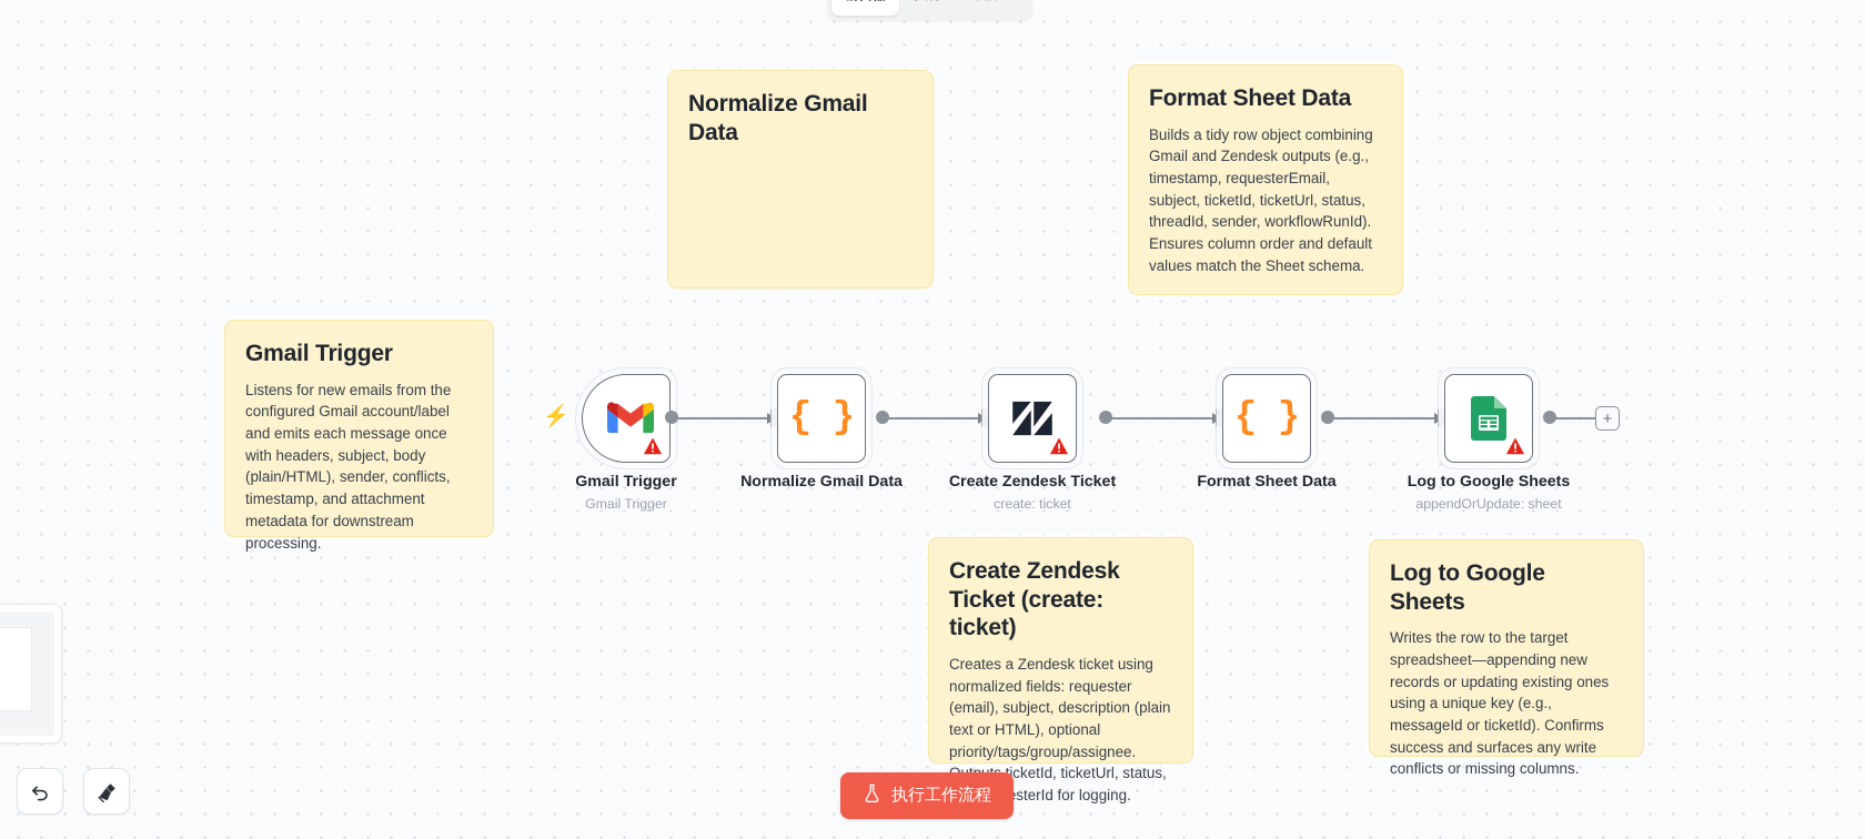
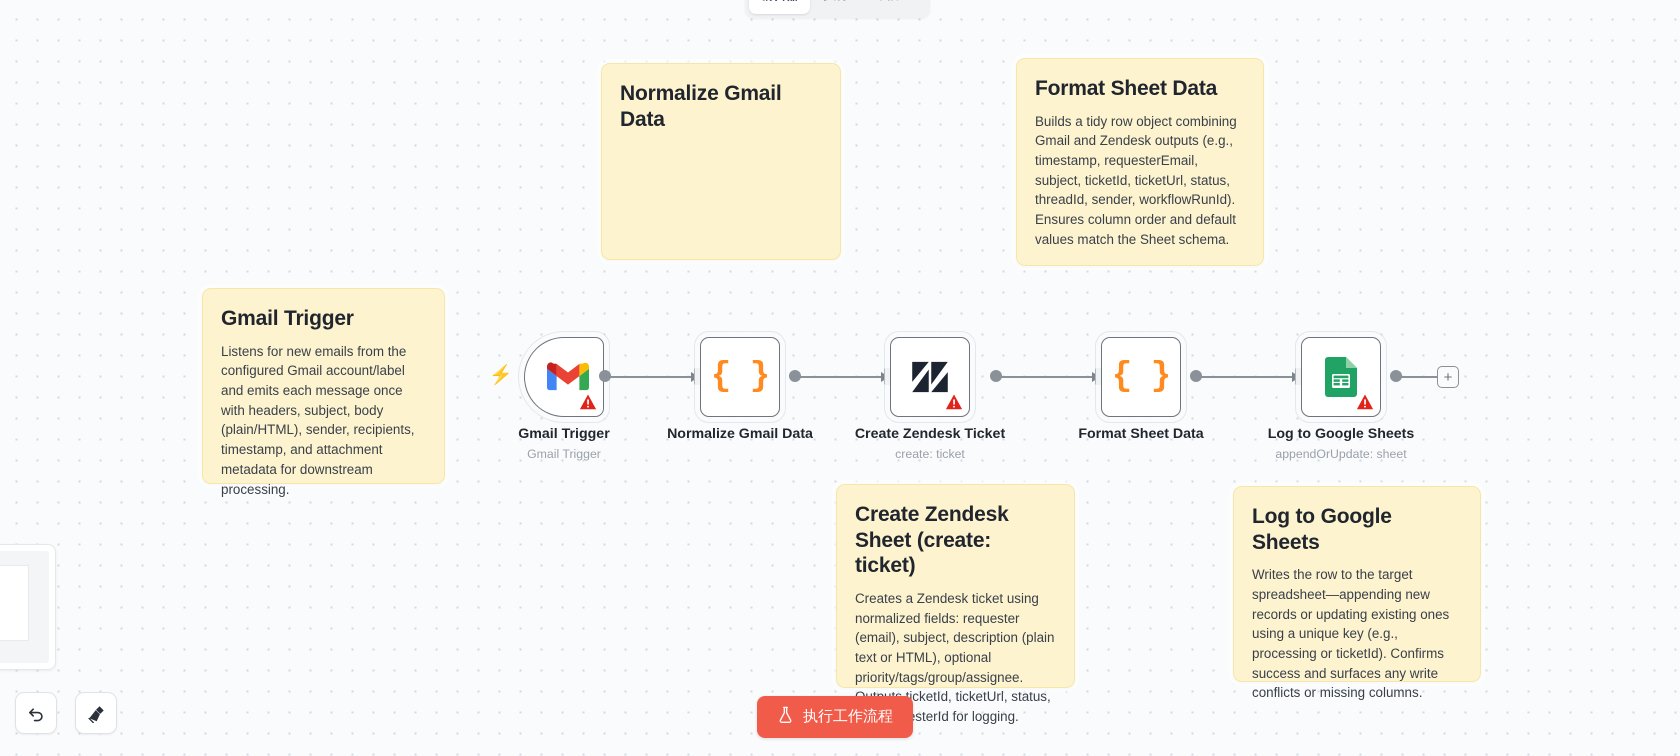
  Normalize Gmail Data
  Format Sheet Data
  Builds a tidy row object combining Gmail and Zendesk outputs (e.g., timestamp, requesterEmail, subject, ticketId, ticketUrl, status, threadId, sender, workflowRunId). Ensures column order and default values match the Sheet schema.
  Gmail Trigger
- Listens for new emails from the configured Gmail account/label and emits each message once with headers, subject, body (plain/HTML), sender, conflicts, timestamp, and attachment metadata for downstream processing.
+ Listens for new emails from the configured Gmail account/label and emits each message once with headers, subject, body (plain/HTML), sender, recipients, timestamp, and attachment metadata for downstream processing.
- Create Zendesk Ticket (create: ticket)
+ Create Zendesk Sheet (create: ticket)
  Creates a Zendesk ticket using normalized fields: requester (email), subject, description (plain text or HTML), optional priority/tags/group/assignee. icketId, ticketUrl, status, sterId for logging.
  Log to Google Sheets
- Writes the row to the target spreadsheet—appending new records or updating existing ones using a unique key (e.g., messageId or ticketId). Confirms success and surfaces any write conflicts or missing columns.
+ Writes the row to the target spreadsheet—appending new records or updating existing ones using a unique key (e.g., processing or ticketId). Confirms success and surfaces any write conflicts or missing columns.
  ⚡
  { }
  { }
  +
  Gmail Trigger
  Gmail Trigger
  Normalize Gmail Data
  Create Zendesk Ticket
  create: ticket
  Format Sheet Data
  Log to Google Sheets
  appendOrUpdate: sheet
  执行工作流程
